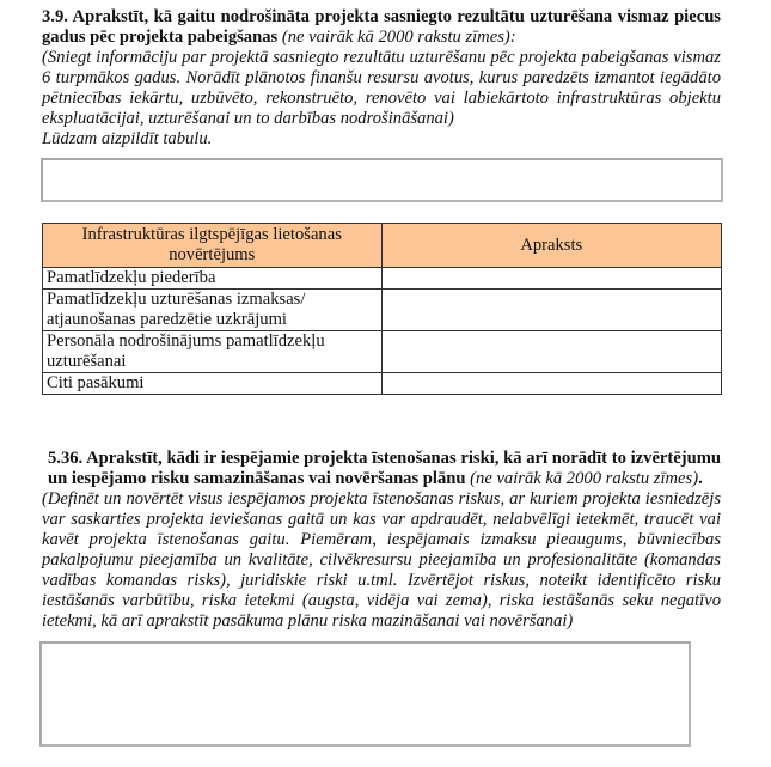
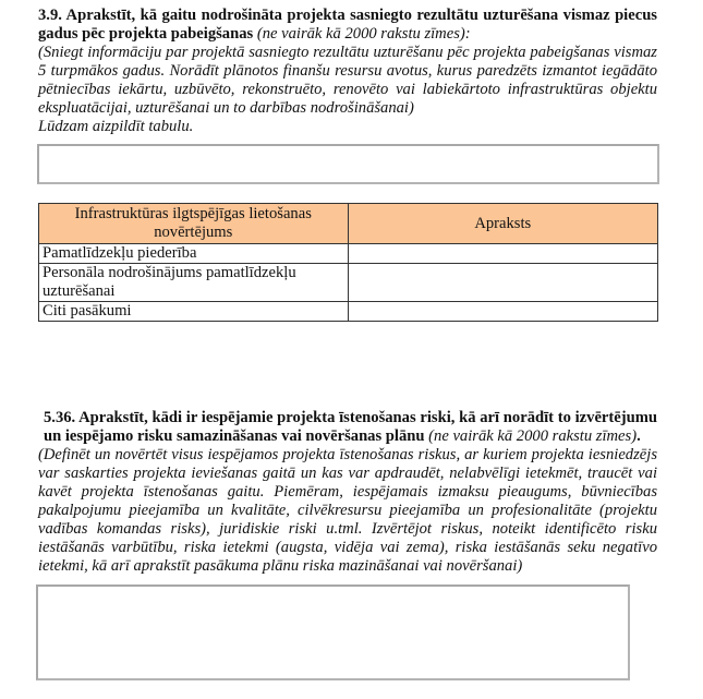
  3.9. Aprakstīt, kā gaitu nodrošināta projekta sasniegto rezultātu uzturēšana vismaz piecus gadus pēc projekta pabeigšanas (ne vairāk kā 2000 rakstu zīmes):
- (Sniegt informāciju par projektā sasniegto rezultātu uzturēšanu pēc projekta pabeigšanas vismaz 6 turpmākos gadus. Norādīt plānotos finanšu resursu avotus, kurus paredzēts izmantot iegādāto pētniecības iekārtu, uzbūvēto, rekonstruēto, renovēto vai labiekārtoto infrastruktūras objektu ekspluatācijai, uzturēšanai un to darbības nodrošināšanai)
+ (Sniegt informāciju par projektā sasniegto rezultātu uzturēšanu pēc projekta pabeigšanas vismaz 5 turpmākos gadus. Norādīt plānotos finanšu resursu avotus, kurus paredzēts izmantot iegādāto pētniecības iekārtu, uzbūvēto, rekonstruēto, renovēto vai labiekārtoto infrastruktūras objektu ekspluatācijai, uzturēšanai un to darbības nodrošināšanai)
  Lūdzam aizpildīt tabulu.
  Infrastruktūras ilgtspējīgas lietošanas novērtējums	Apraksts
  Pamatlīdzekļu piederība
- Pamatlīdzekļu uzturēšanas izmaksas/ atjaunošanas paredzētie uzkrājumi
  Personāla nodrošinājums pamatlīdzekļu uzturēšanai
  Citi pasākumi
  5.36. Aprakstīt, kādi ir iespējamie projekta īstenošanas riski, kā arī norādīt to izvērtējumu un iespējamo risku samazināšanas vai novēršanas plānu (ne vairāk kā 2000 rakstu zīmes).
- (Definēt un novērtēt visus iespējamos projekta īstenošanas riskus, ar kuriem projekta iesniedzējs var saskarties projekta ieviešanas gaitā un kas var apdraudēt, nelabvēlīgi ietekmēt, traucēt vai kavēt projekta īstenošanas gaitu. Piemēram, iespējamais izmaksu pieaugums, būvniecības pakalpojumu pieejamība un kvalitāte, cilvēkresursu pieejamība un profesionalitāte (komandas vadības komandas risks), juridiskie riski u.tml. Izvērtējot riskus, noteikt identificēto risku iestāšanās varbūtību, riska ietekmi (augsta, vidēja vai zema), riska iestāšanās seku negatīvo ietekmi, kā arī aprakstīt pasākuma plānu riska mazināšanai vai novēršanai)
+ (Definēt un novērtēt visus iespējamos projekta īstenošanas riskus, ar kuriem projekta iesniedzējs var saskarties projekta ieviešanas gaitā un kas var apdraudēt, nelabvēlīgi ietekmēt, traucēt vai kavēt projekta īstenošanas gaitu. Piemēram, iespējamais izmaksu pieaugums, būvniecības pakalpojumu pieejamība un kvalitāte, cilvēkresursu pieejamība un profesionalitāte (projektu vadības komandas risks), juridiskie riski u.tml. Izvērtējot riskus, noteikt identificēto risku iestāšanās varbūtību, riska ietekmi (augsta, vidēja vai zema), riska iestāšanās seku negatīvo ietekmi, kā arī aprakstīt pasākuma plānu riska mazināšanai vai novēršanai)
